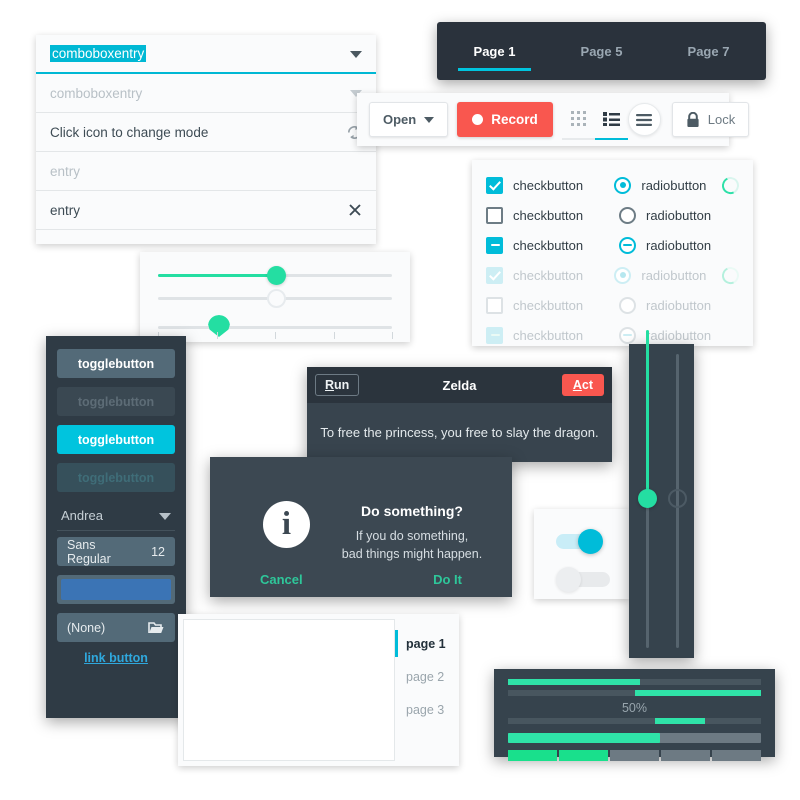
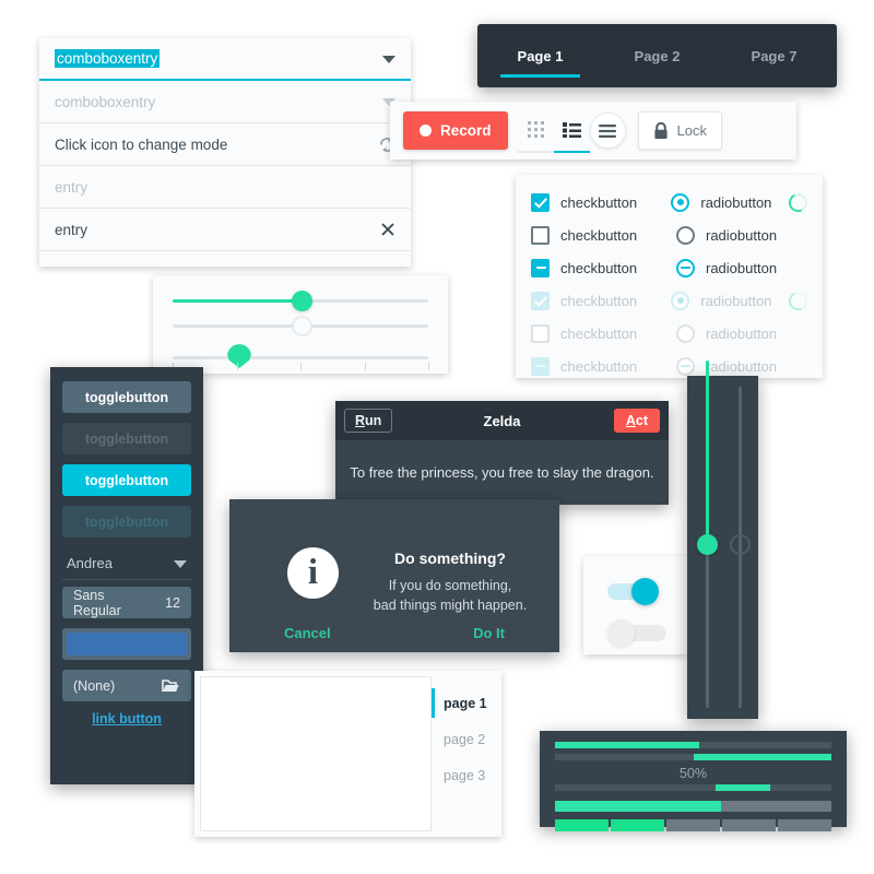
  comboboxentry
  comboboxentry
  Click icon to change mode
  entry
  entry
  Page 1
- Page 5
+ Page 2
  Page 7
- Open
  Record
  Lock
  checkbutton
  radiobutton
  checkbutton
  radiobutton
  checkbutton
  radiobutton
  checkbutton
  radiobutton
  checkbutton
  radiobutton
  checkbutton
  adiobutton
  togglebutton
  togglebutton
  togglebutton
  togglebutton
  Andrea
  Sans Regular
  12
  (None)
  link button
  Run
  Zelda
  Act
  To free the princess, you free to slay the dragon.
  i
  Do something?
  If you do something,
  bad things might happen.
  Cancel
  Do It
  page 1
  page 2
  page 3
  50%
